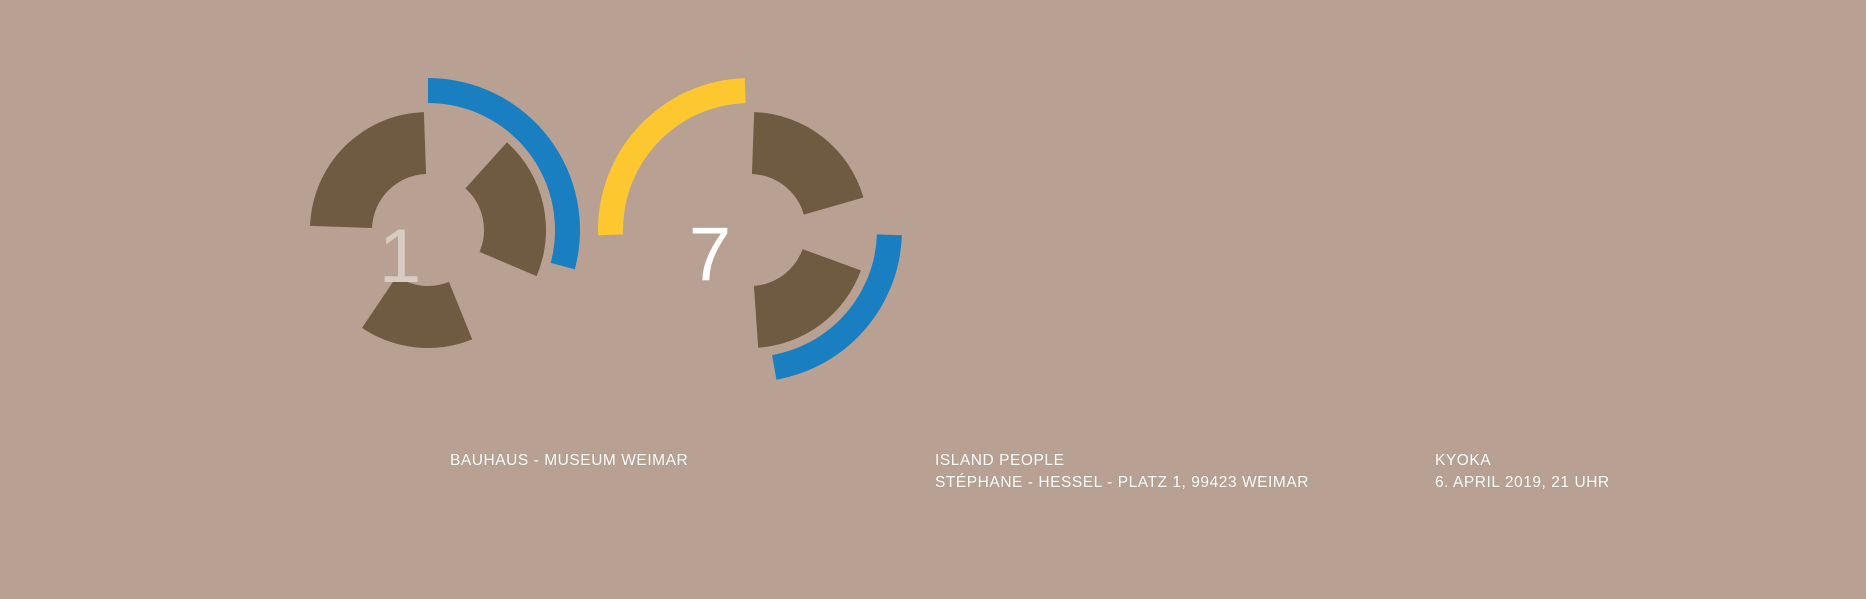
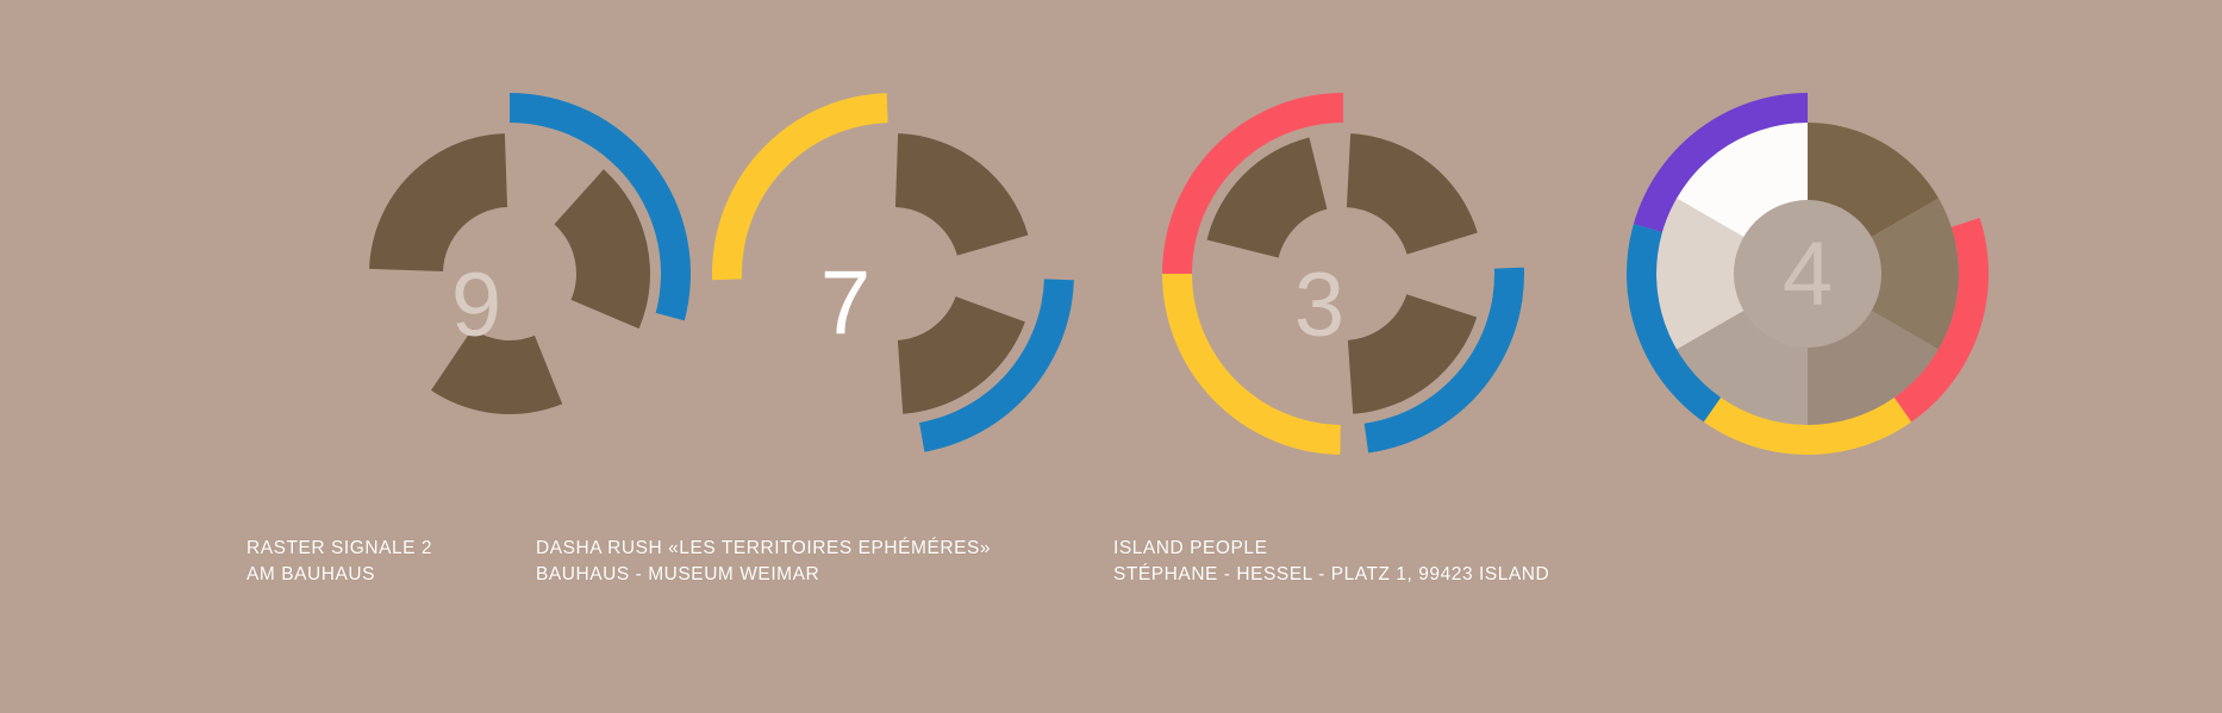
- 1
+ 9
  7
+ 3
+ 4
+ RASTER SIGNALE 2
+ AM BAUHAUS
+ DASHA RUSH «LES TERRITOIRES EPHÉMÉRES»
  BAUHAUS - MUSEUM WEIMAR
  ISLAND PEOPLE
- STÉPHANE - HESSEL - PLATZ 1, 99423 WEIMAR
+ STÉPHANE - HESSEL - PLATZ 1, 99423 ISLAND
- KYOKA
- 6. APRIL 2019, 21 UHR
